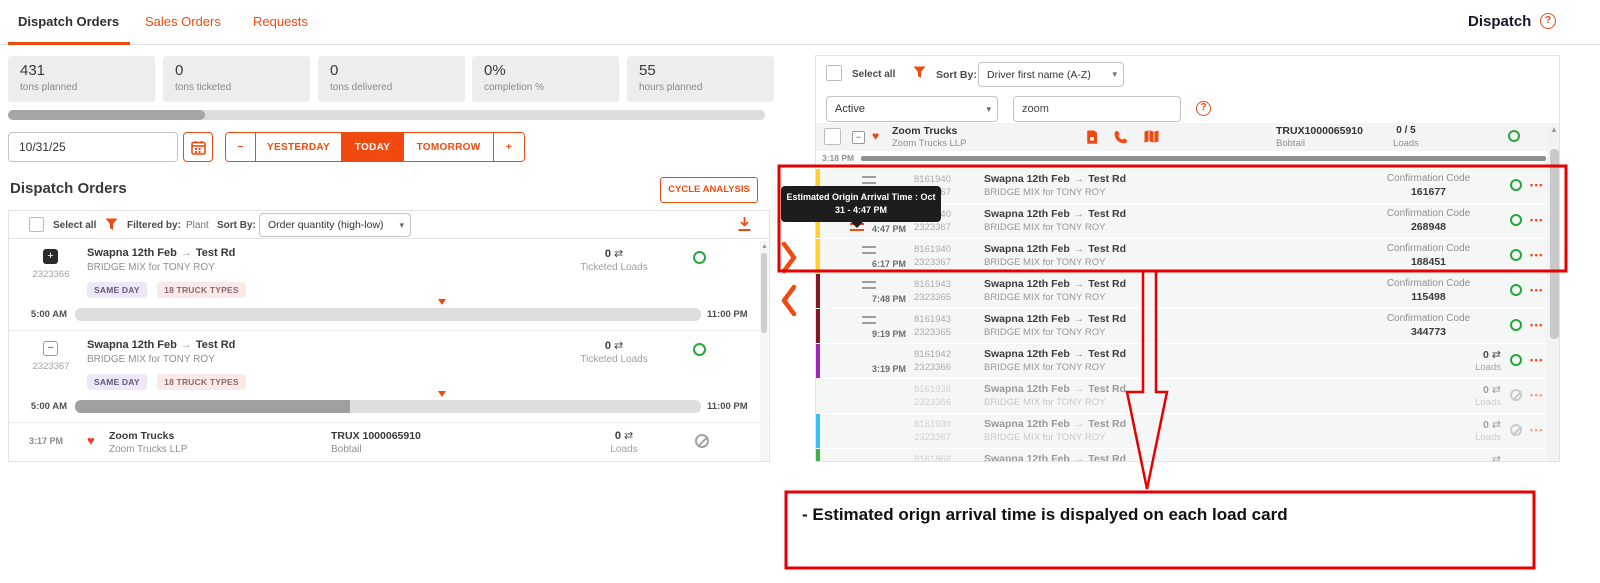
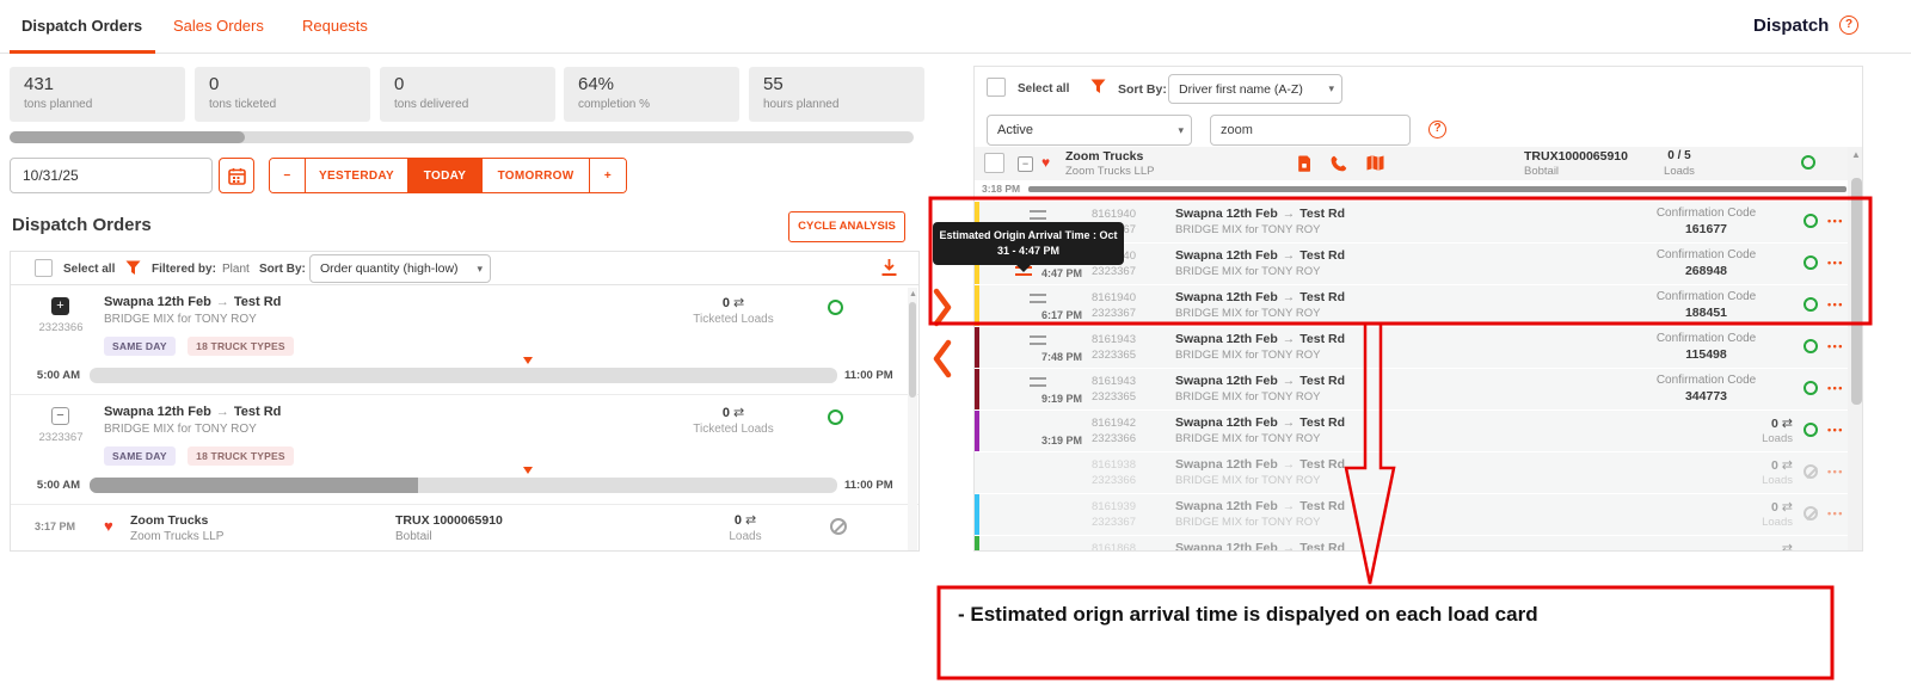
  Dispatch Orders
  Sales Orders
  Requests
  Dispatch
  ?
  431
  tons planned
  0
  tons ticketed
  0
  tons delivered
- 0%
+ 64%
  completion %
  55
  hours planned
  10/31/25
  −
  YESTERDAY
  TODAY
  TOMORROW
  +
  Dispatch Orders
  CYCLE ANALYSIS
  Select all
  Filtered by:
  Plant
  Sort By:
  Order quantity (high-low)
  ▾
  +
  2323366
  Swapna 12th Feb → Test Rd
  BRIDGE MIX for TONY ROY
  SAME DAY 18 TRUCK TYPES
  0 ⇄
  Ticketed Loads
  5:00 AM
  11:00 PM
  −
  2323367
  Swapna 12th Feb → Test Rd
  BRIDGE MIX for TONY ROY
  SAME DAY 18 TRUCK TYPES
  0 ⇄
  Ticketed Loads
  5:00 AM
  11:00 PM
  3:17 PM
  ♥
  Zoom Trucks
  Zoom Trucks LLP
  TRUX 1000065910
  Bobtail
  0 ⇄
  Loads
  Select all
  Sort By:
  Driver first name (A-Z)
  ▾
  Active
  ▾
  zoom
  ?
  −
  ♥
  Zoom Trucks
  Zoom Trucks LLP
  TRUX1000065910
  Bobtail
  0 / 5
  Loads
  3:18 PM
  8161940
  Swapna 12th Feb → Test Rd
  BRIDGE MIX for TONY ROY
  Confirmation Code
  161677
  •••
  4:47 PM
  2323367
  Swapna 12th Feb → Test Rd
  BRIDGE MIX for TONY ROY
  Confirmation Code
  268948
  •••
  6:17 PM
  8161940
  2323367
  Swapna 12th Feb → Test Rd
  BRIDGE MIX for TONY ROY
  Confirmation Code
  188451
  •••
  7:48 PM
  8161943
  2323365
  Swapna 12th Feb → Test Rd
  BRIDGE MIX for TONY ROY
  Confirmation Code
  115498
  •••
  9:19 PM
  8161943
  2323365
  Swapna 12th Feb → Test Rd
  BRIDGE MIX for TONY ROY
  Confirmation Code
  344773
  •••
  3:19 PM
  8161942
  2323366
  Swapna 12th Feb → Test Rd
  BRIDGE MIX for TONY ROY
  0 ⇄
  Loads
  •••
  8161938
  2323366
  Swapna 12th Feb → Test Rd
  BRIDGE MIX for TONY ROY
  0 ⇄
  Loads
  •••
  8161939
  2323367
  Swapna 12th Feb → Test Rd
  BRIDGE MIX for TONY ROY
  0 ⇄
  Loads
  •••
  8161868
  Swapna 12th Feb → Test Rd
  ⇄
  ▲
  Estimated Origin Arrival Time : Oct
  31 - 4:47 PM
  - Estimated orign arrival time is dispalyed on each load card
